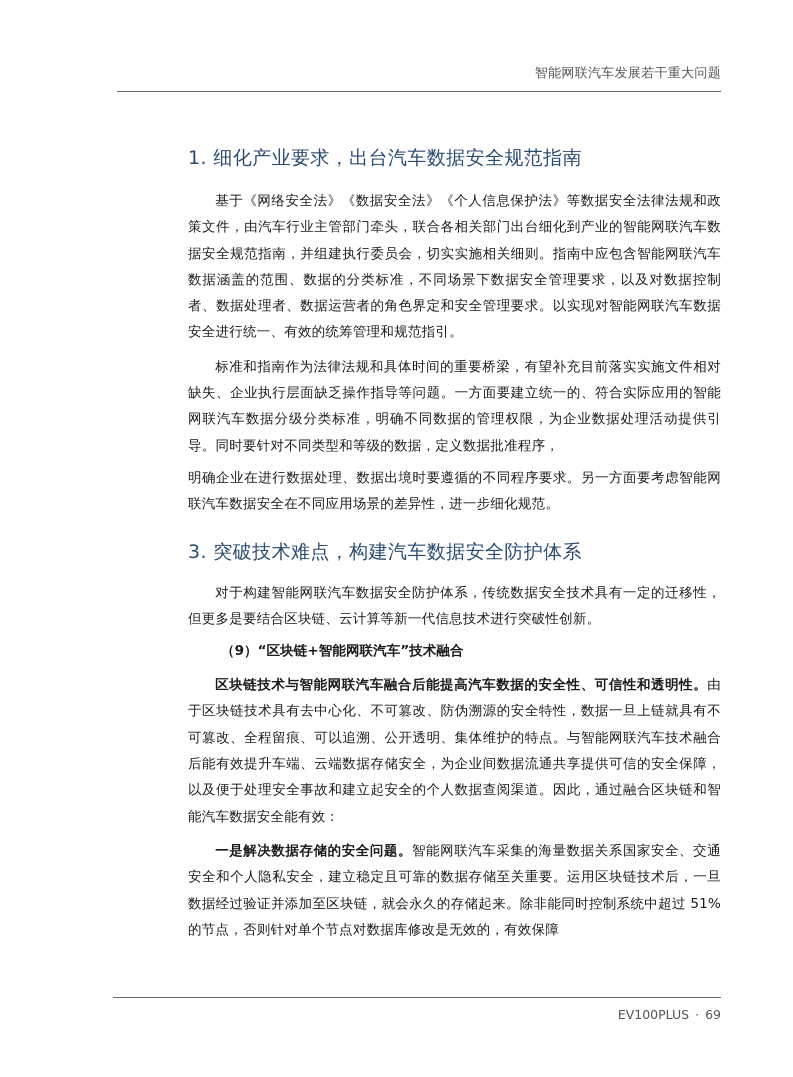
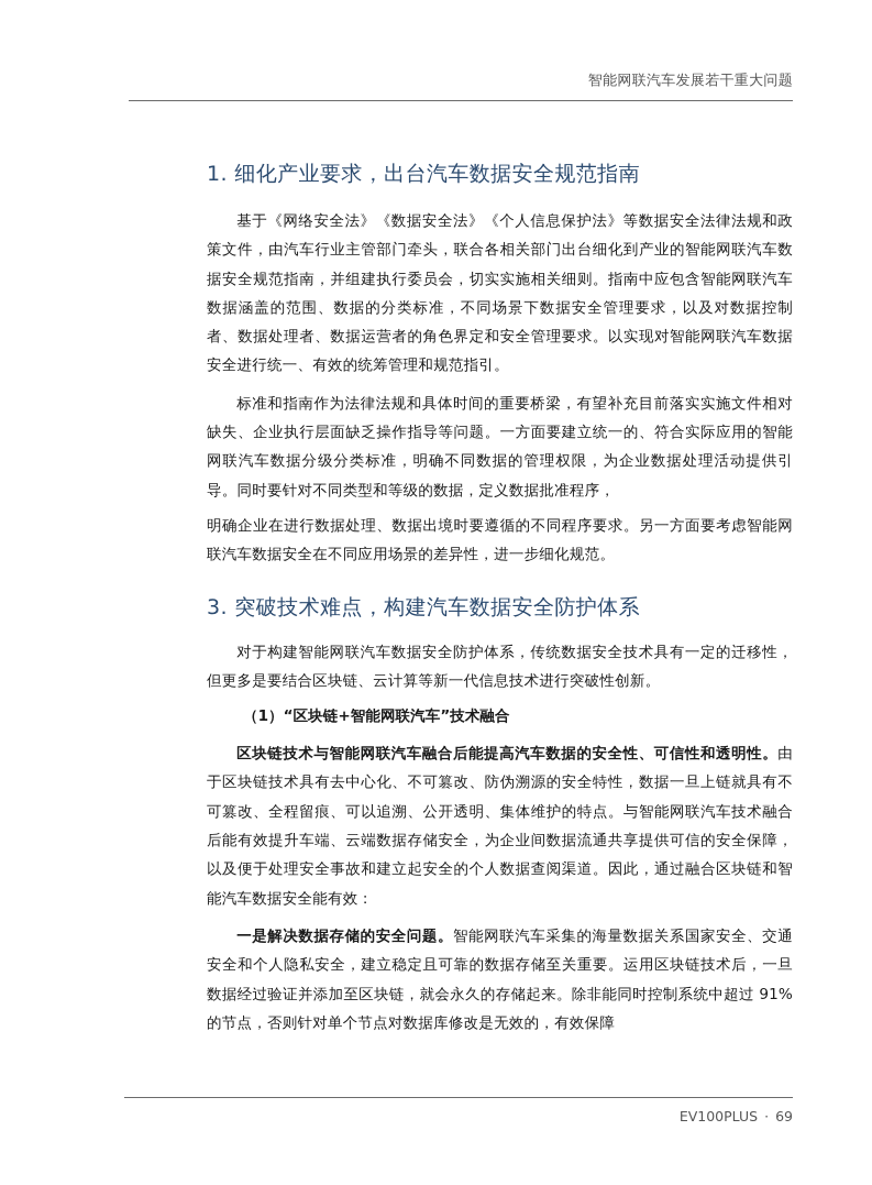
  智能网联汽车发展若干重大问题
  1. 细化产业要求，出台汽车数据安全规范指南
  基于《网络安全法》《数据安全法》《个人信息保护法》等数据安全法律法规和政策文件，由汽车行业主管部门牵头，联合各相关部门出台细化到产业的智能网联汽车数据安全规范指南，并组建执行委员会，切实实施相关细则。指南中应包含智能网联汽车数据涵盖的范围、数据的分类标准，不同场景下数据安全管理要求，以及对数据控制者、数据处理者、数据运营者的角色界定和安全管理要求。以实现对智能网联汽车数据安全进行统一、有效的统筹管理和规范指引。
  标准和指南作为法律法规和具体时间的重要桥梁，有望补充目前落实实施文件相对缺失、企业执行层面缺乏操作指导等问题。一方面要建立统一的、符合实际应用的智能网联汽车数据分级分类标准，明确不同数据的管理权限，为企业数据处理活动提供引导。同时要针对不同类型和等级的数据，定义数据批准程序，
  明确企业在进行数据处理、数据出境时要遵循的不同程序要求。另一方面要考虑智能网联汽车数据安全在不同应用场景的差异性，进一步细化规范。
  3. 突破技术难点，构建汽车数据安全防护体系
  对于构建智能网联汽车数据安全防护体系，传统数据安全技术具有一定的迁移性，但更多是要结合区块链、云计算等新一代信息技术进行突破性创新。
- （9）“区块链+智能网联汽车”技术融合
+ （1）“区块链+智能网联汽车”技术融合
  区块链技术与智能网联汽车融合后能提高汽车数据的安全性、可信性和透明性。由于区块链技术具有去中心化、不可篡改、防伪溯源的安全特性，数据一旦上链就具有不可篡改、全程留痕、可以追溯、公开透明、集体维护的特点。与智能网联汽车技术融合后能有效提升车端、云端数据存储安全，为企业间数据流通共享提供可信的安全保障，以及便于处理安全事故和建立起安全的个人数据查阅渠道。因此，通过融合区块链和智能汽车数据安全能有效：
- 一是解决数据存储的安全问题。智能网联汽车采集的海量数据关系国家安全、交通安全和个人隐私安全，建立稳定且可靠的数据存储至关重要。运用区块链技术后，一旦数据经过验证并添加至区块链，就会永久的存储起来。除非能同时控制系统中超过 51%的节点，否则针对单个节点对数据库修改是无效的，有效保障
+ 一是解决数据存储的安全问题。智能网联汽车采集的海量数据关系国家安全、交通安全和个人隐私安全，建立稳定且可靠的数据存储至关重要。运用区块链技术后，一旦数据经过验证并添加至区块链，就会永久的存储起来。除非能同时控制系统中超过 91%的节点，否则针对单个节点对数据库修改是无效的，有效保障
  EV100PLUS · 69
